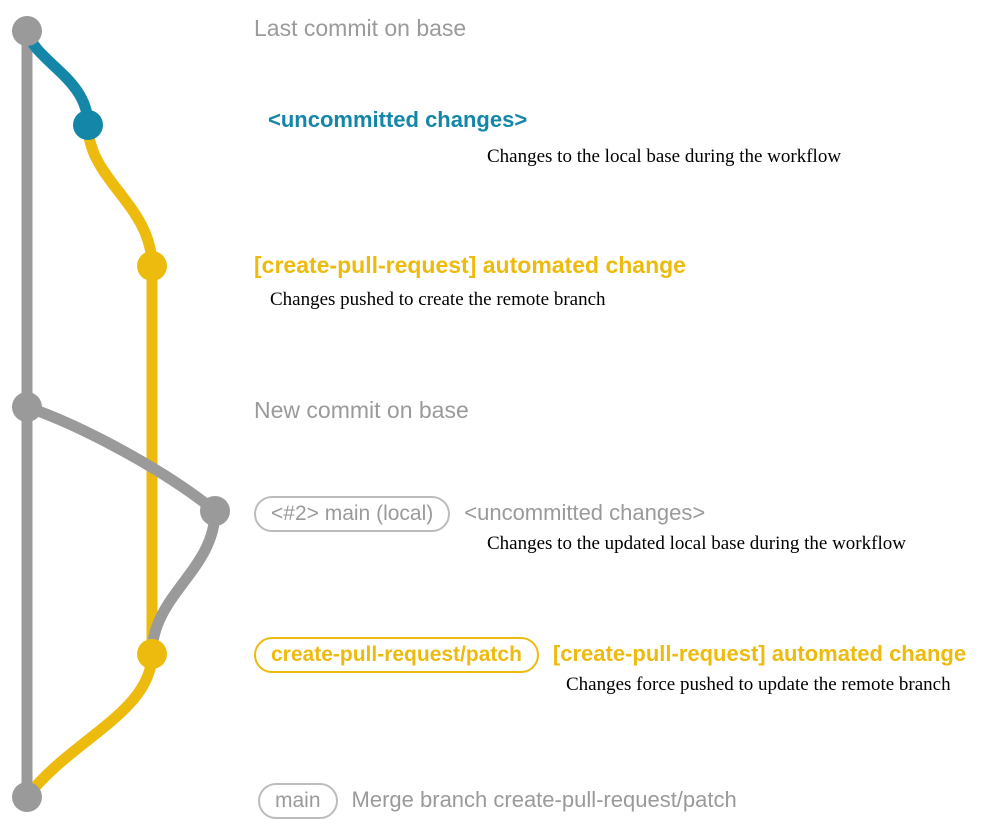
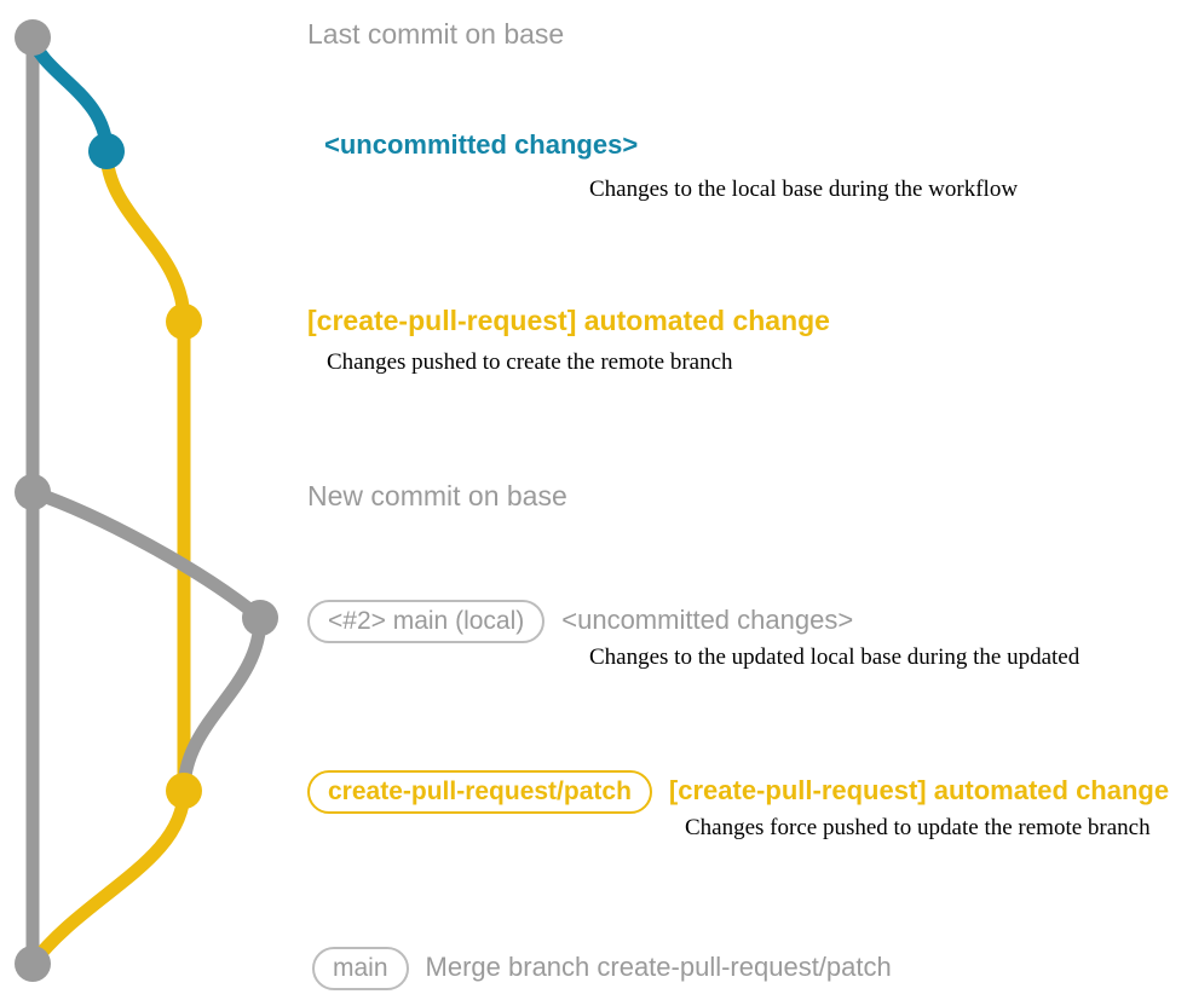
  Last commit on base
  <uncommitted changes>
  Changes to the local base during the workflow
  [create-pull-request] automated change
  Changes pushed to create the remote branch
  New commit on base
  <#2> main (local)
  <uncommitted changes>
- Changes to the updated local base during the workflow
+ Changes to the updated local base during the updated
  create-pull-request/patch
  [create-pull-request] automated change
  Changes force pushed to update the remote branch
  main
  Merge branch create-pull-request/patch
